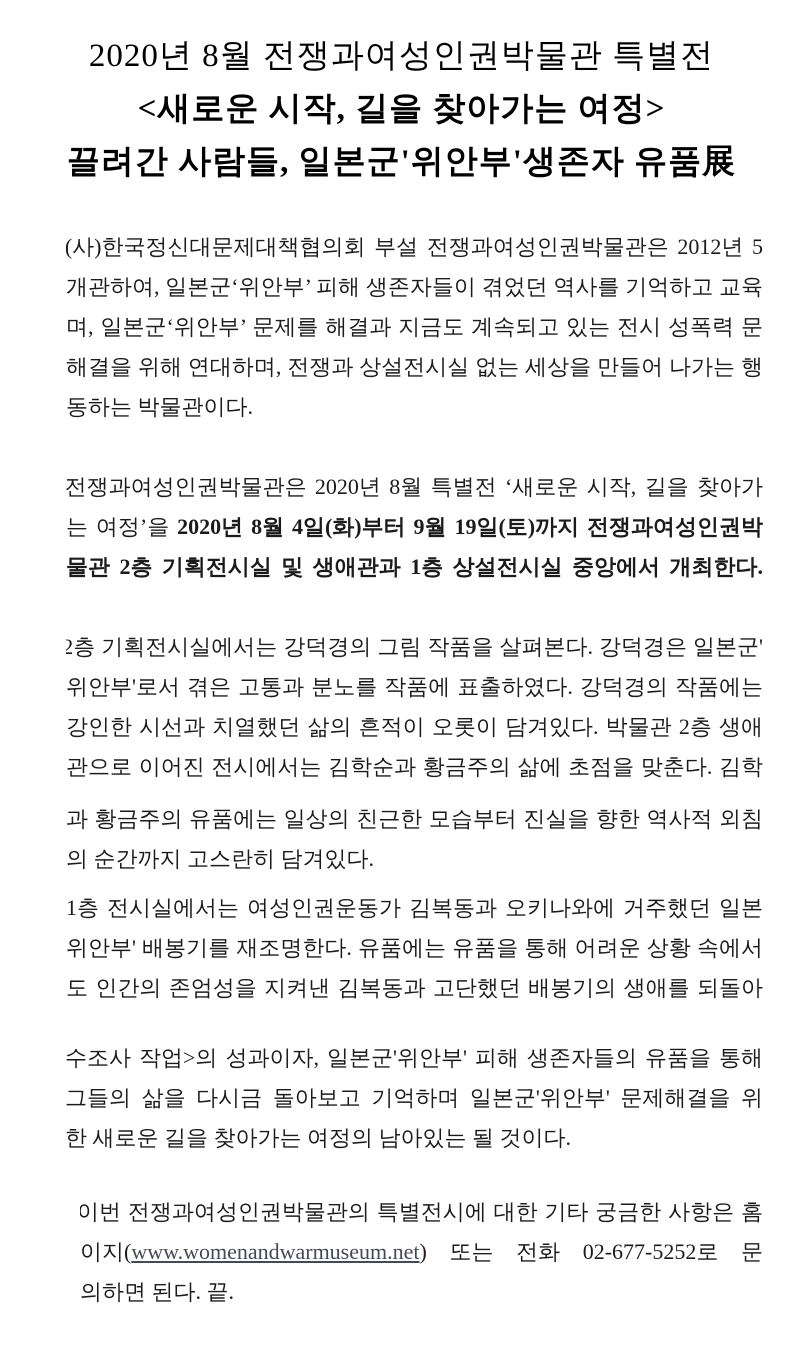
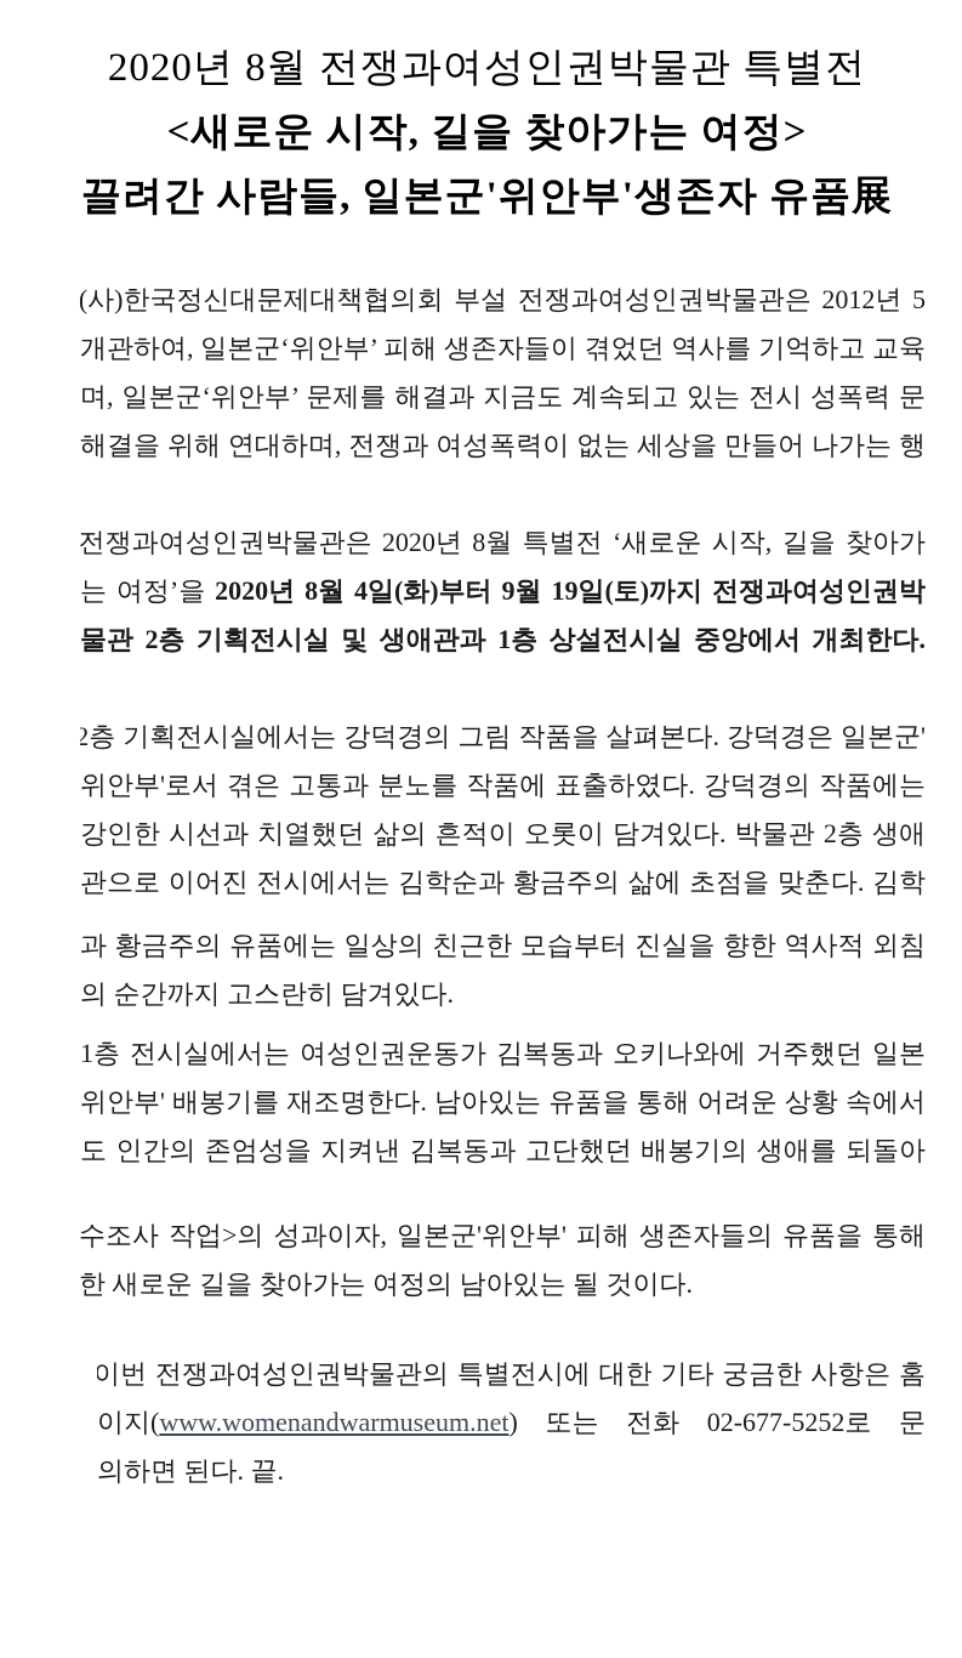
  2020년 8월 전쟁과여성인권박물관 특별전
  <새로운 시작, 길을 찾아가는 여정>
  끌려간 사람들, 일본군'위안부'생존자 유품展
  (사)한국정신대문제대책협의회 부설 전쟁과여성인권박물관은 2012년 5
  개관하여, 일본군‘위안부’ 피해 생존자들이 겪었던 역사를 기억하고 교육
  며, 일본군‘위안부’ 문제를 해결과 지금도 계속되고 있는 전시 성폭력 문
- 해결을 위해 연대하며, 전쟁과 상설전시실 없는 세상을 만들어 나가는 행
+ 해결을 위해 연대하며, 전쟁과 여성폭력이 없는 세상을 만들어 나가는 행
- 동하는 박물관이다.
  전쟁과여성인권박물관은 2020년 8월 특별전 ‘새로운 시작, 길을 찾아가
  는 여정’을 2020년 8월 4일(화)부터 9월 19일(토)까지 전쟁과여성인권박
  물관 2층 기획전시실 및 생애관과 1층 상설전시실 중앙에서 개최한다.
  2층 기획전시실에서는 강덕경의 그림 작품을 살펴본다. 강덕경은 일본군'
  위안부'로서 겪은 고통과 분노를 작품에 표출하였다. 강덕경의 작품에는
  강인한 시선과 치열했던 삶의 흔적이 오롯이 담겨있다. 박물관 2층 생애
  관으로 이어진 전시에서는 김학순과 황금주의 삶에 초점을 맞춘다. 김학
  과 황금주의 유품에는 일상의 친근한 모습부터 진실을 향한 역사적 외침
  의 순간까지 고스란히 담겨있다.
  1층 전시실에서는 여성인권운동가 김복동과 오키나와에 거주했던 일본
- 위안부' 배봉기를 재조명한다. 유품에는 유품을 통해 어려운 상황 속에서
+ 위안부' 배봉기를 재조명한다. 남아있는 유품을 통해 어려운 상황 속에서
  도 인간의 존엄성을 지켜낸 김복동과 고단했던 배봉기의 생애를 되돌아
  수조사 작업>의 성과이자, 일본군'위안부' 피해 생존자들의 유품을 통해
- 그들의 삶을 다시금 돌아보고 기억하며 일본군'위안부' 문제해결을 위
  한 새로운 길을 찾아가는 여정의 남아있는 될 것이다.
  이번 전쟁과여성인권박물관의 특별전시에 대한 기타 궁금한 사항은 홈
  이지(www.womenandwarmuseum.net) 또는 전화 02-677-5252로 문
  의하면 된다. 끝.
